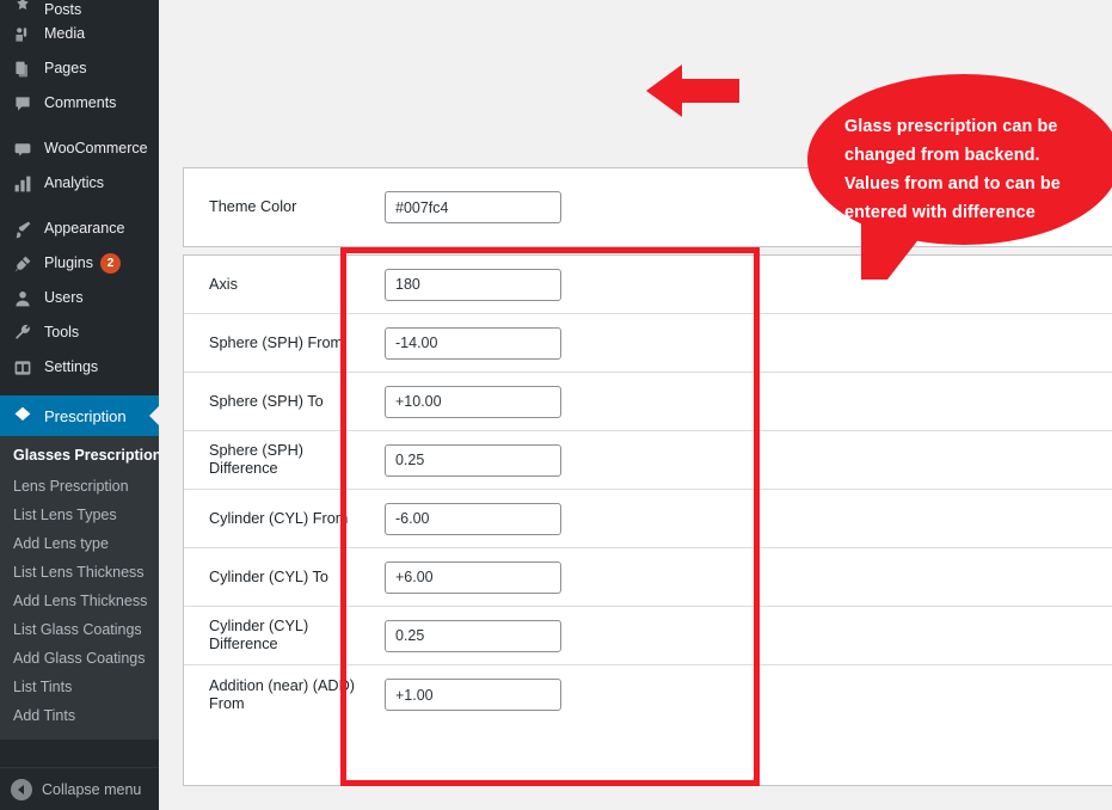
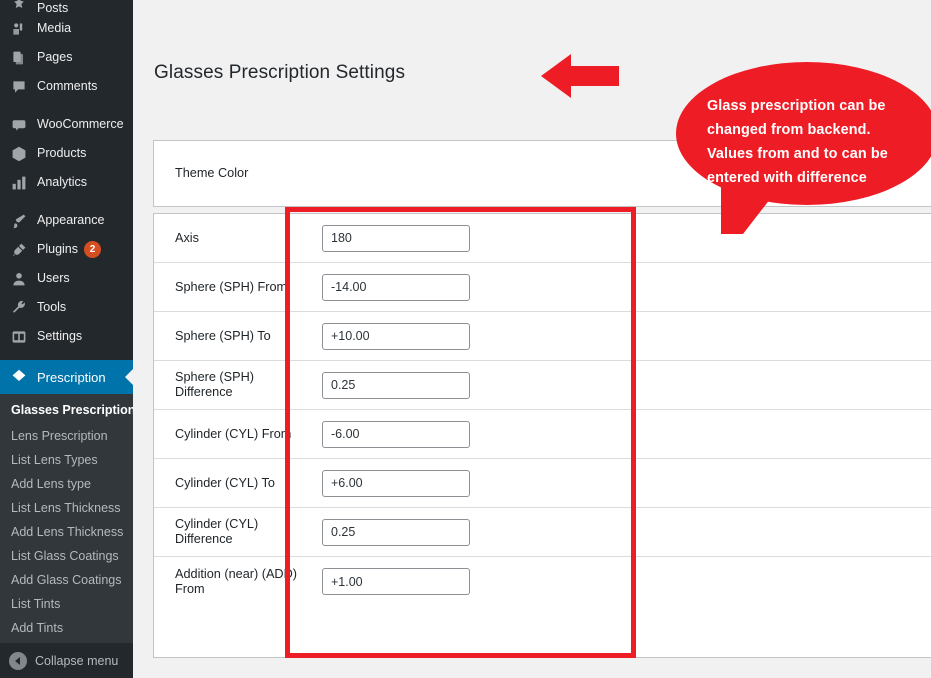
  Posts
  Media
  Pages
  Comments
  WooCommerce
+ Products
  Analytics
  Appearance
  Plugins
  2
  Users
  Tools
  Settings
  Prescription
  Glasses Prescription
  Lens Prescription
  List Lens Types
  Add Lens type
  List Lens Thickness
  Add Lens Thickness
  List Glass Coatings
  Add Glass Coatings
  List Tints
  Add Tints
  Collapse menu
+ Glasses Prescription Settings
  Theme Color
- #007fc4
  Axis
  180
  Sphere (SPH) From
  -14.00
  Sphere (SPH) To
  +10.00
  Sphere (SPH) Difference
  0.25
  Cylinder (CYL) From
  -6.00
  Cylinder (CYL) To
  +6.00
  Cylinder (CYL) Difference
  0.25
  Addition (near) (ADD) From
  +1.00
  Glass prescription can be
  changed from backend.
  Values from and to can be
  entered with difference
